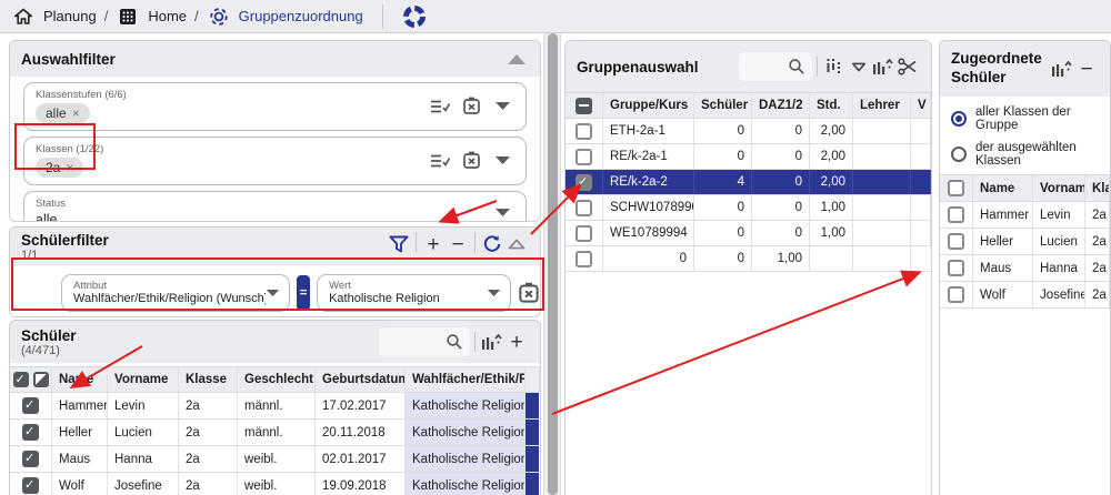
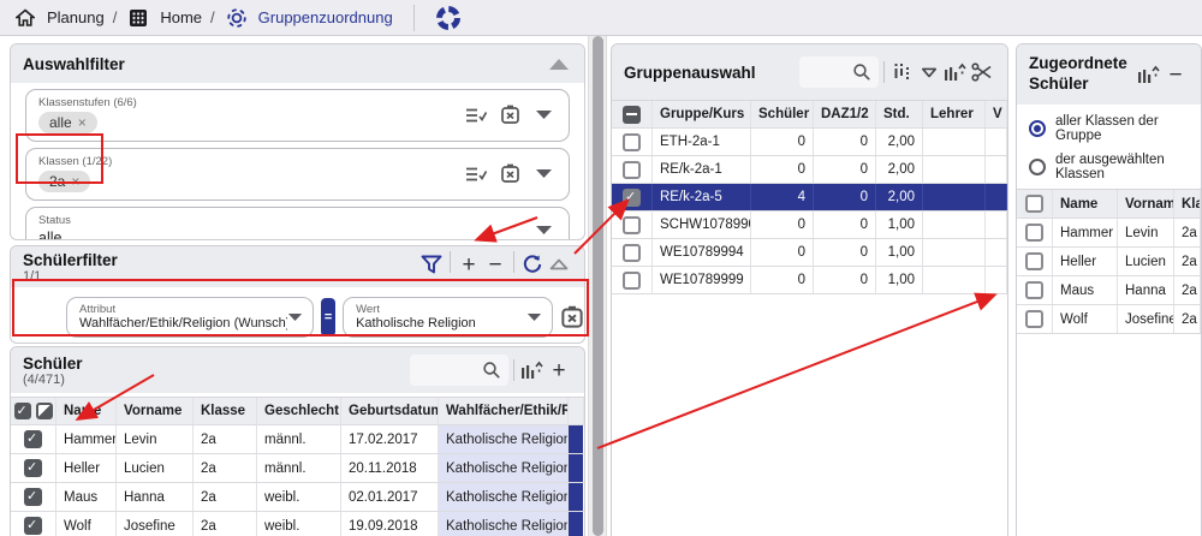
  Planung
  /
  Home
  /
  Gruppenzuordnung
  Auswahlfilter
  Klassenstufen (6/6)
  alle
  ×
  Klassen (1/22)
  2a
  ×
  Status
  alle
  Schülerfilter
  1/1
  +
  −
  Attribut
  Wahlfächer/Ethik/Religion (Wunsch
  =
  Wert
  Katholische Religion
  Schüler
  (4/471)
  +
  Name
  Vorname
  Klasse
  Geschlecht
  Geburtsdatum
  Hammer
  Levin
  2a
  männl.
  17.02.2017
  Katholische Religion
  Heller
  Lucien
  2a
  männl.
  20.11.2018
  Katholische Religion
  Maus
  Hanna
  2a
  weibl.
  02.01.2017
  Katholische Religion
  Wolf
  Josefine
  2a
  weibl.
  19.09.2018
  Katholische Religion
  Gruppenauswahl
  Gruppe/Kurs
  Schüler
  DAZ1/2
  Std.
  Lehrer
  V
  ETH-2a-1
  0
  0
  2,00
  RE/k-2a-1
  0
  0
  2,00
- RE/k-2a-2
+ RE/k-2a-5
  4
  0
  2,00
  SCHW107899
  0
  0
  1,00
  WE10789994
  0
  0
  1,00
+ WE10789999
  0
  0
  1,00
  Zugeordnete Schüler
  −
  aller Klassen der Gruppe
  der ausgewählten Klassen
  Name
  Vornam
  Hammer
  Levin
  2a
  Heller
  Lucien
  2a
  Maus
  Hanna
  2a
  Wolf
  Josefine
  2a
